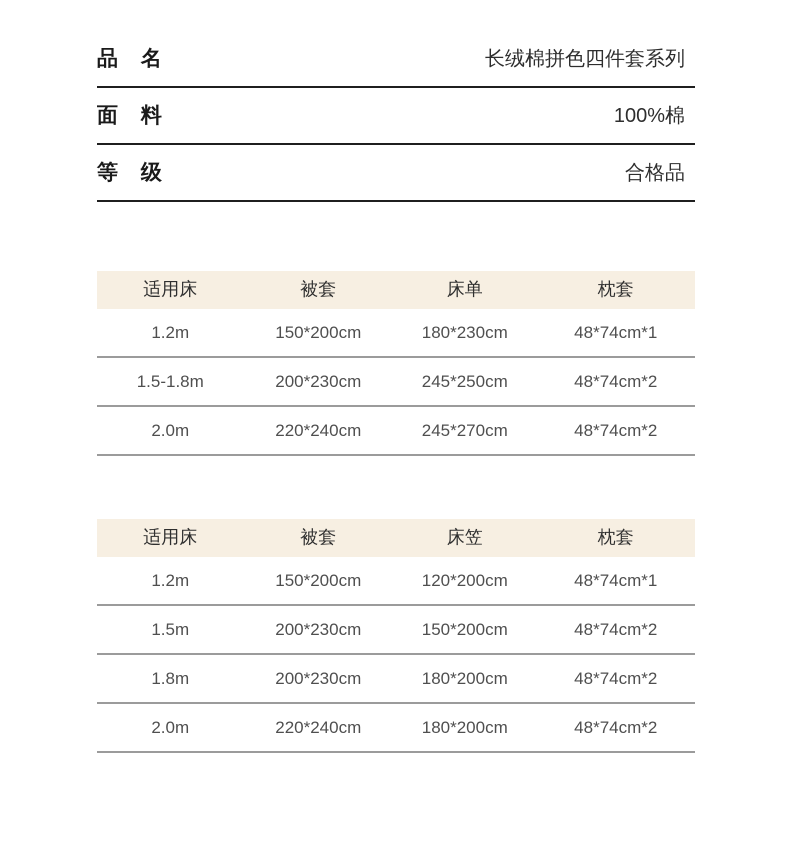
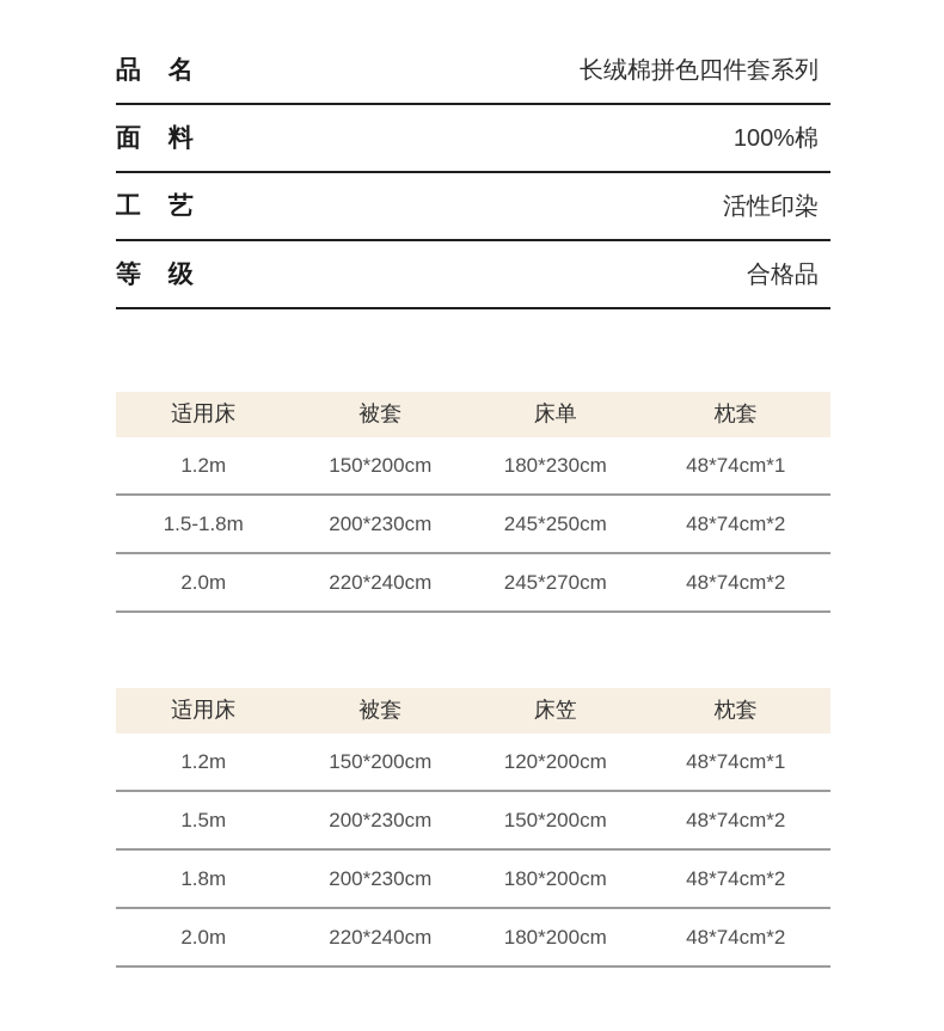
  品 名
  长绒棉拼色四件套系列
  面 料
  100%棉
+ 工 艺
+ 活性印染
  等 级
  合格品
  适用床	被套	床单	枕套
  1.2m	150*200cm	180*230cm	48*74cm*1
  1.5-1.8m	200*230cm	245*250cm	48*74cm*2
  2.0m	220*240cm	245*270cm	48*74cm*2
  适用床	被套	床笠	枕套
  1.2m	150*200cm	120*200cm	48*74cm*1
  1.5m	200*230cm	150*200cm	48*74cm*2
  1.8m	200*230cm	180*200cm	48*74cm*2
  2.0m	220*240cm	180*200cm	48*74cm*2
